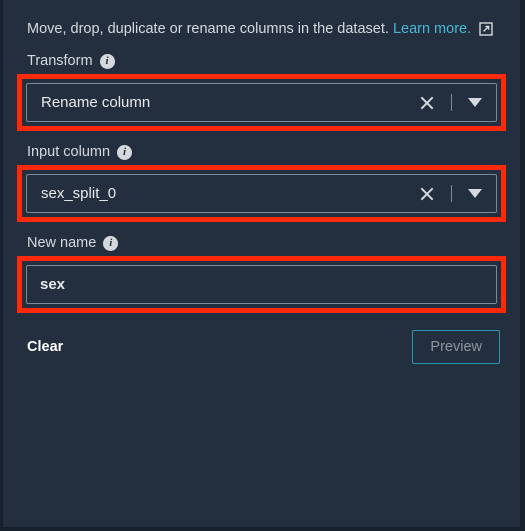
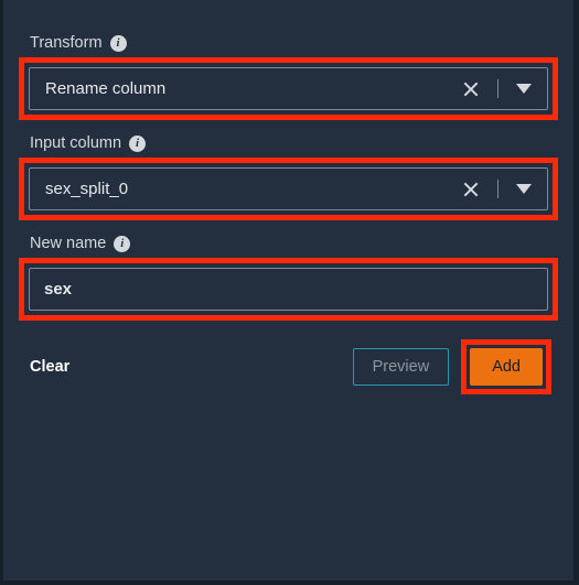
- Move, drop, duplicate or rename columns in the dataset. Learn more.
  Transform
  i
  Rename column
  Input column
  i
  sex_split_0
  New name
  i
  sex
  Clear
  Preview
+ Add
